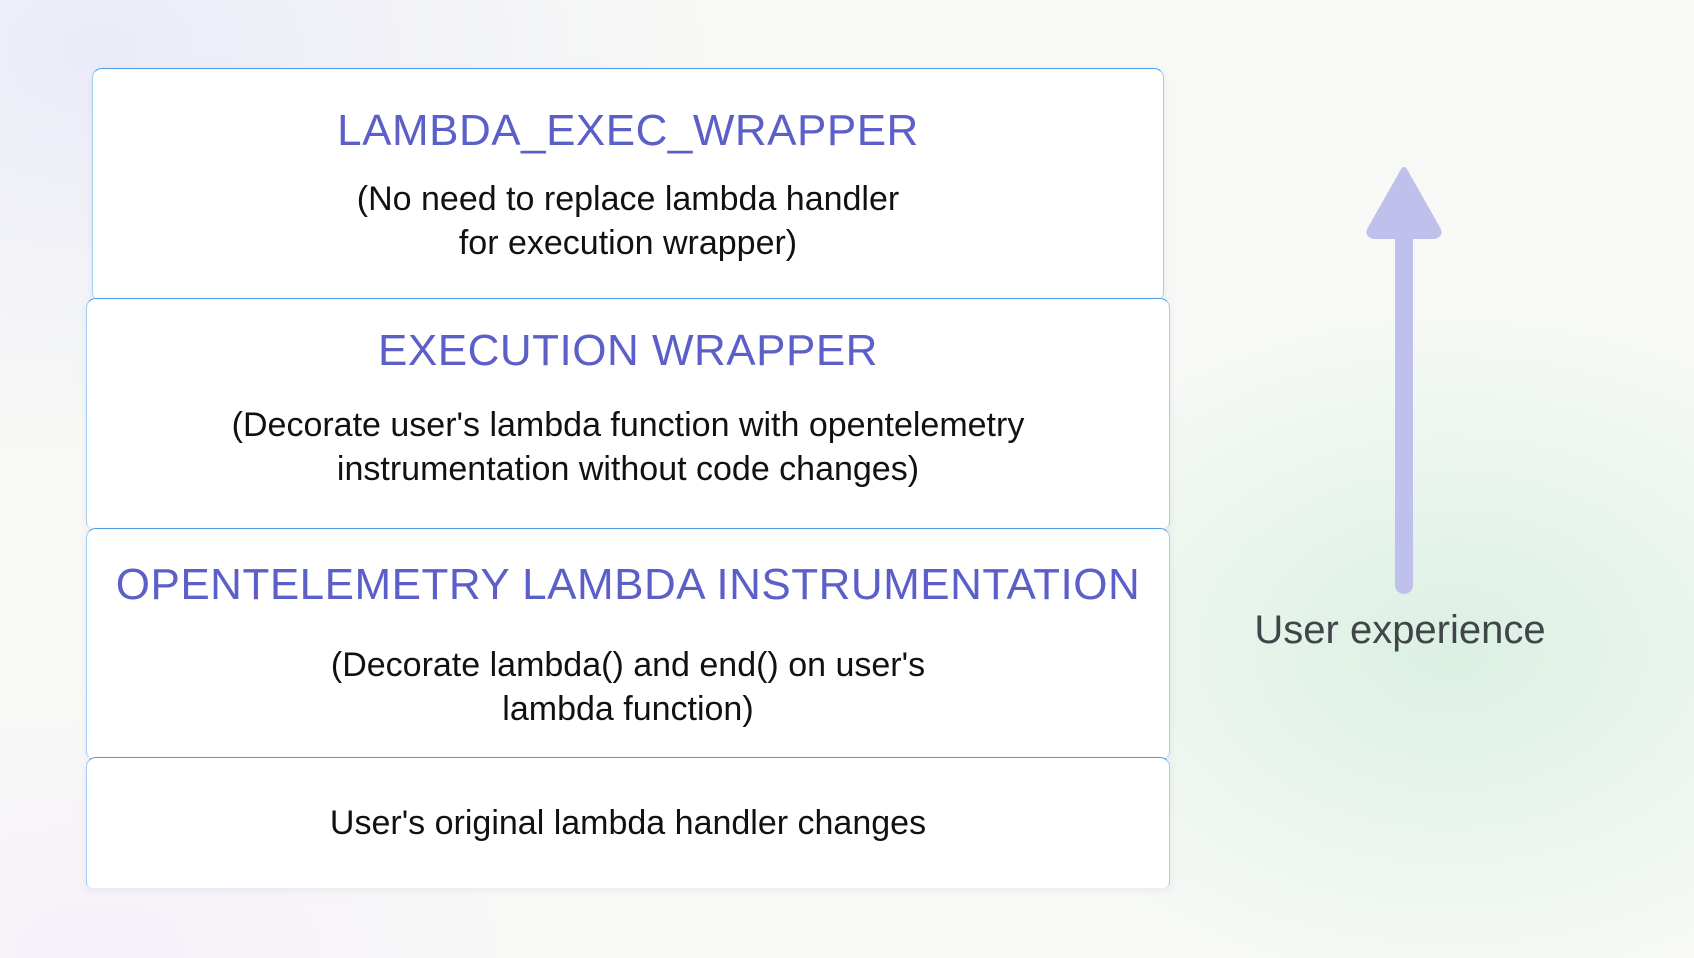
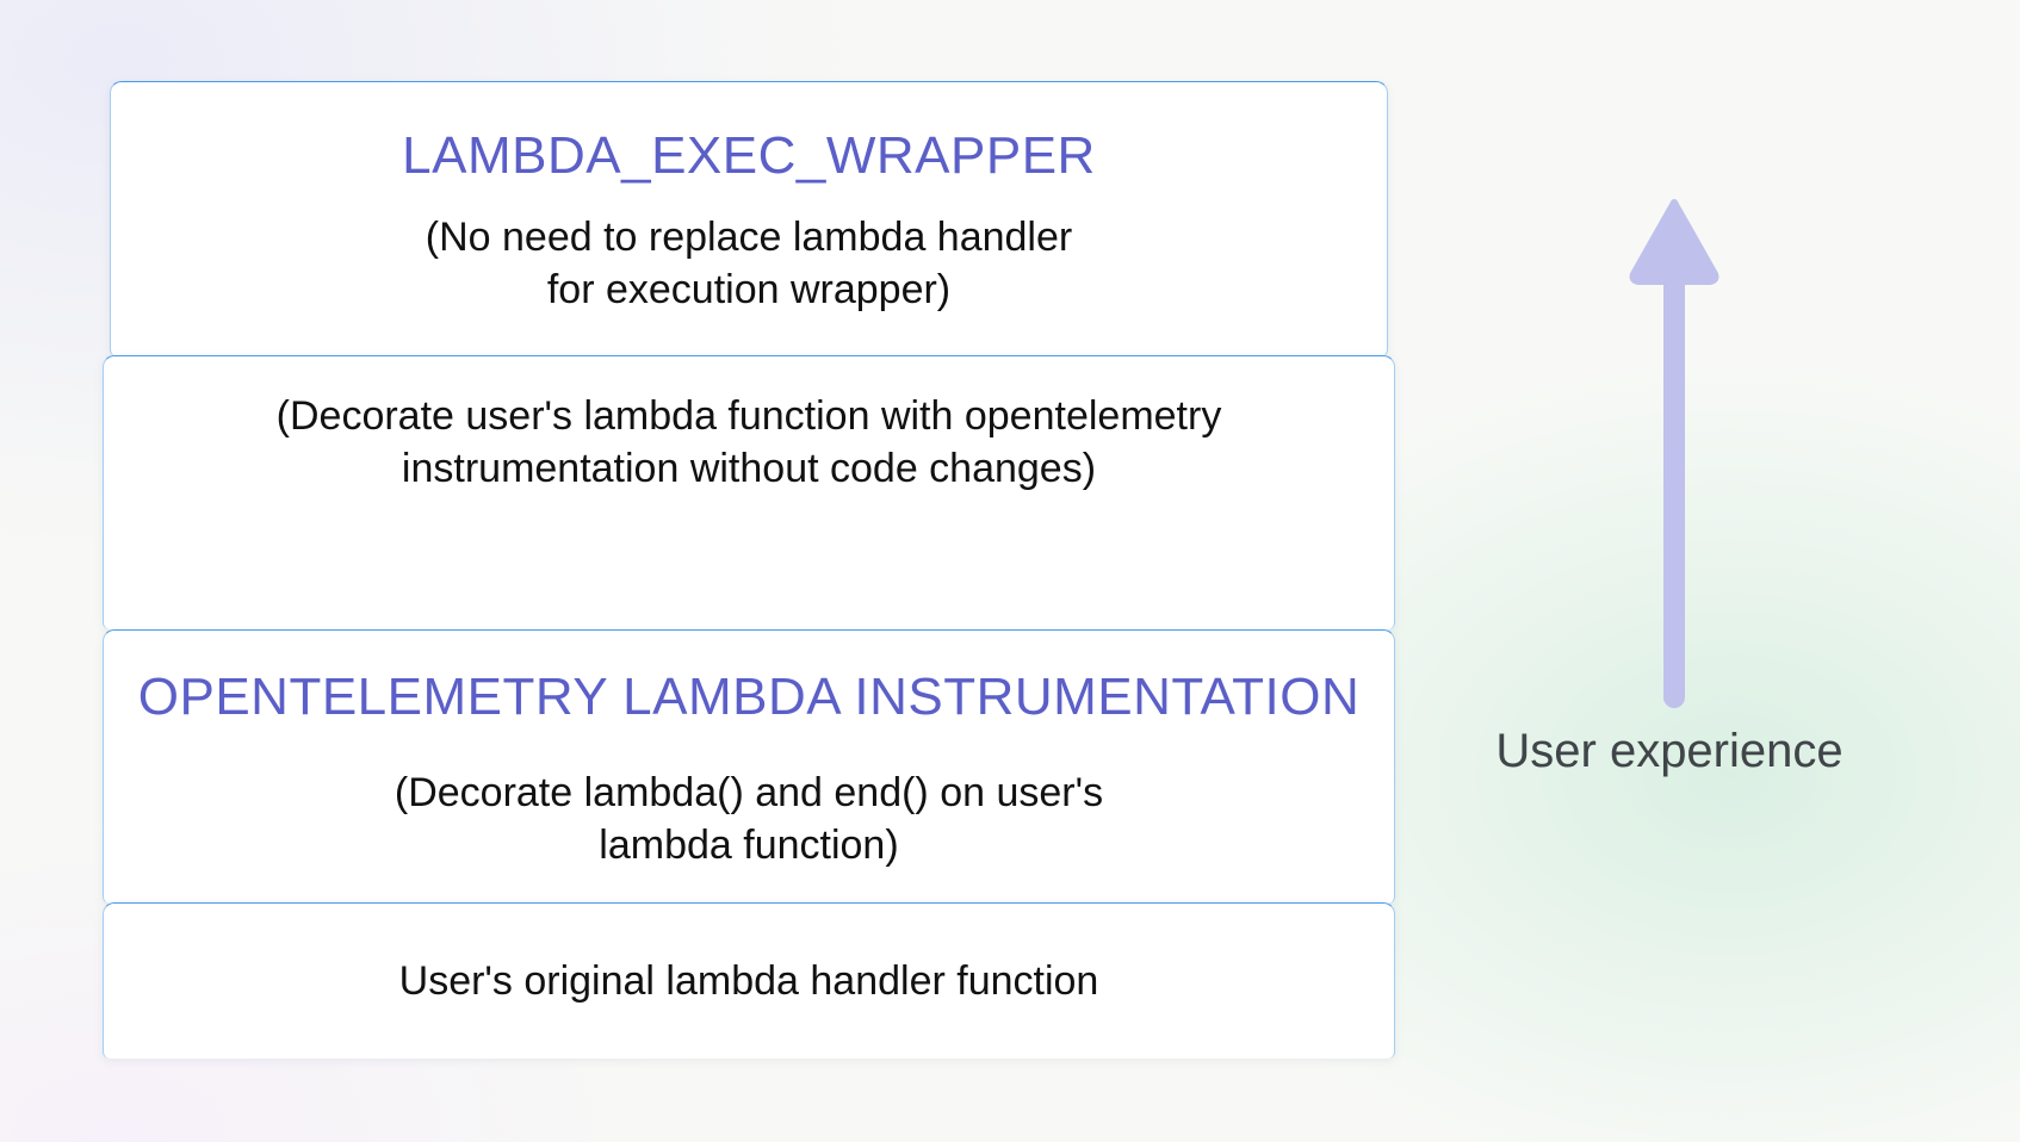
  LAMBDA_EXEC_WRAPPER
  (No need to replace lambda handler
  for execution wrapper)
- EXECUTION WRAPPER
  (Decorate user's lambda function with opentelemetry
  instrumentation without code changes)
  OPENTELEMETRY LAMBDA INSTRUMENTATION
  (Decorate lambda() and end() on user's
  lambda function)
- User's original lambda handler changes
+ User's original lambda handler function
  User experience
